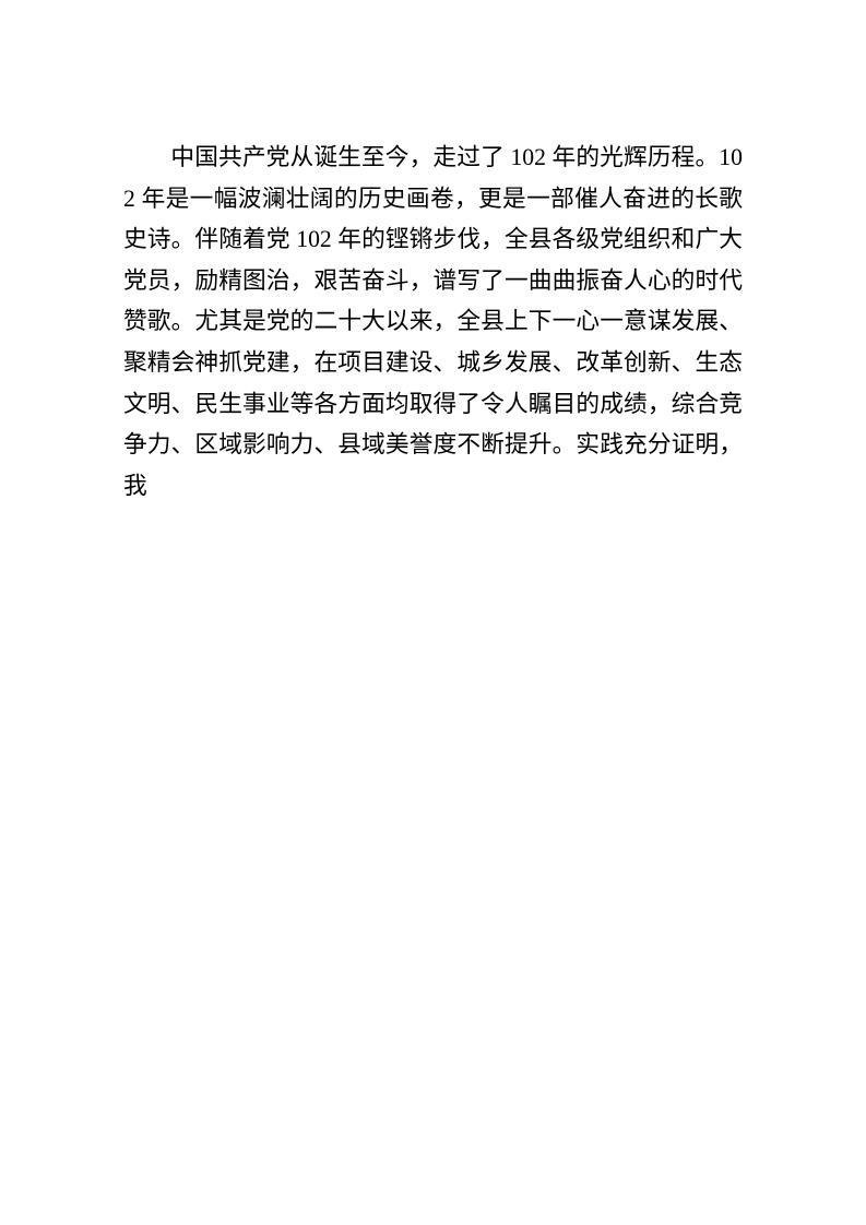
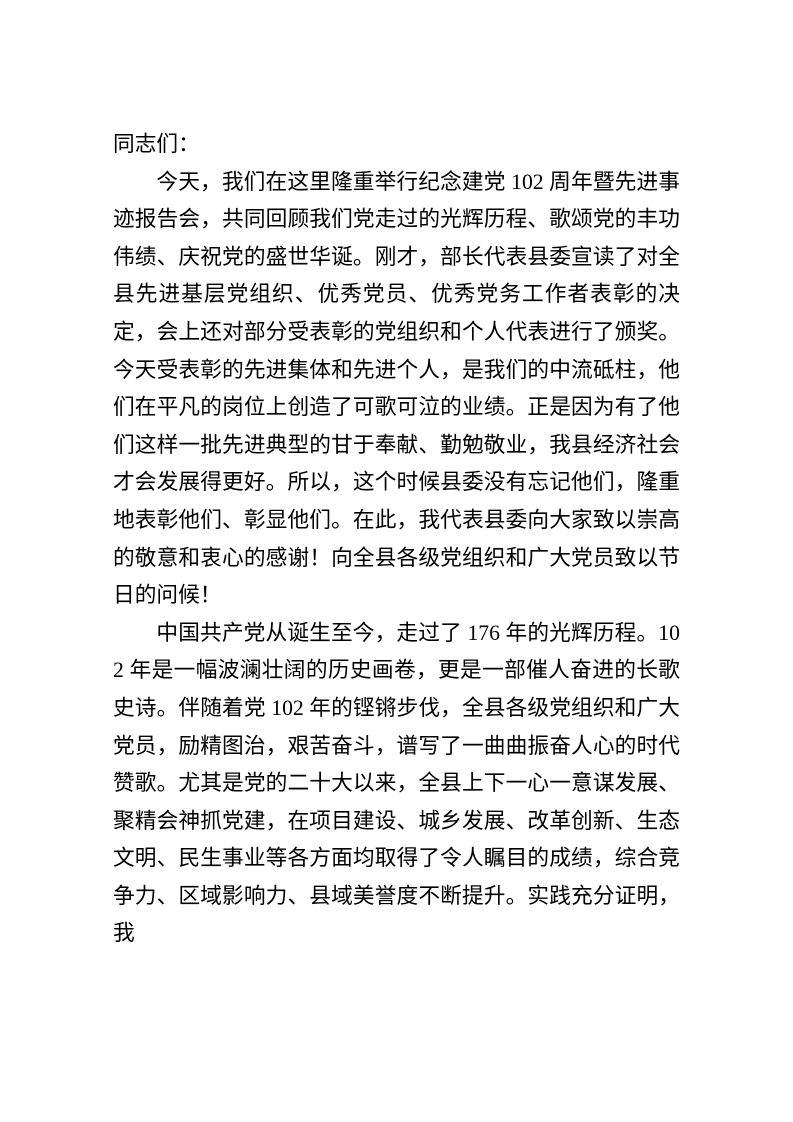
+ 同志们：
+ 今天，我们在这里隆重举行纪念建党 102 周年暨先进事迹报告会，共同回顾我们党走过的光辉历程、歌颂党的丰功伟绩、庆祝党的盛世华诞。刚才，部长代表县委宣读了对全县先进基层党组织、优秀党员、优秀党务工作者表彰的决定，会上还对部分受表彰的党组织和个人代表进行了颁奖。今天受表彰的先进集体和先进个人，是我们的中流砥柱，他们在平凡的岗位上创造了可歌可泣的业绩。正是因为有了他们这样一批先进典型的甘于奉献、勤勉敬业，我县经济社会才会发展得更好。所以，这个时候县委没有忘记他们，隆重地表彰他们、彰显他们。在此，我代表县委向大家致以崇高的敬意和衷心的感谢！向全县各级党组织和广大党员致以节日的问候！
- 中国共产党从诞生至今，走过了 102 年的光辉历程。102 年是一幅波澜壮阔的历史画卷，更是一部催人奋进的长歌史诗。伴随着党 102 年的铿锵步伐，全县各级党组织和广大党员，励精图治，艰苦奋斗，谱写了一曲曲振奋人心的时代赞歌。尤其是党的二十大以来，全县上下一心一意谋发展、聚精会神抓党建，在项目建设、城乡发展、改革创新、生态文明、民生事业等各方面均取得了令人瞩目的成绩，综合竞争力、区域影响力、县域美誉度不断提升。实践充分证明，我
+ 中国共产党从诞生至今，走过了 176 年的光辉历程。102 年是一幅波澜壮阔的历史画卷，更是一部催人奋进的长歌史诗。伴随着党 102 年的铿锵步伐，全县各级党组织和广大党员，励精图治，艰苦奋斗，谱写了一曲曲振奋人心的时代赞歌。尤其是党的二十大以来，全县上下一心一意谋发展、聚精会神抓党建，在项目建设、城乡发展、改革创新、生态文明、民生事业等各方面均取得了令人瞩目的成绩，综合竞争力、区域影响力、县域美誉度不断提升。实践充分证明，我
